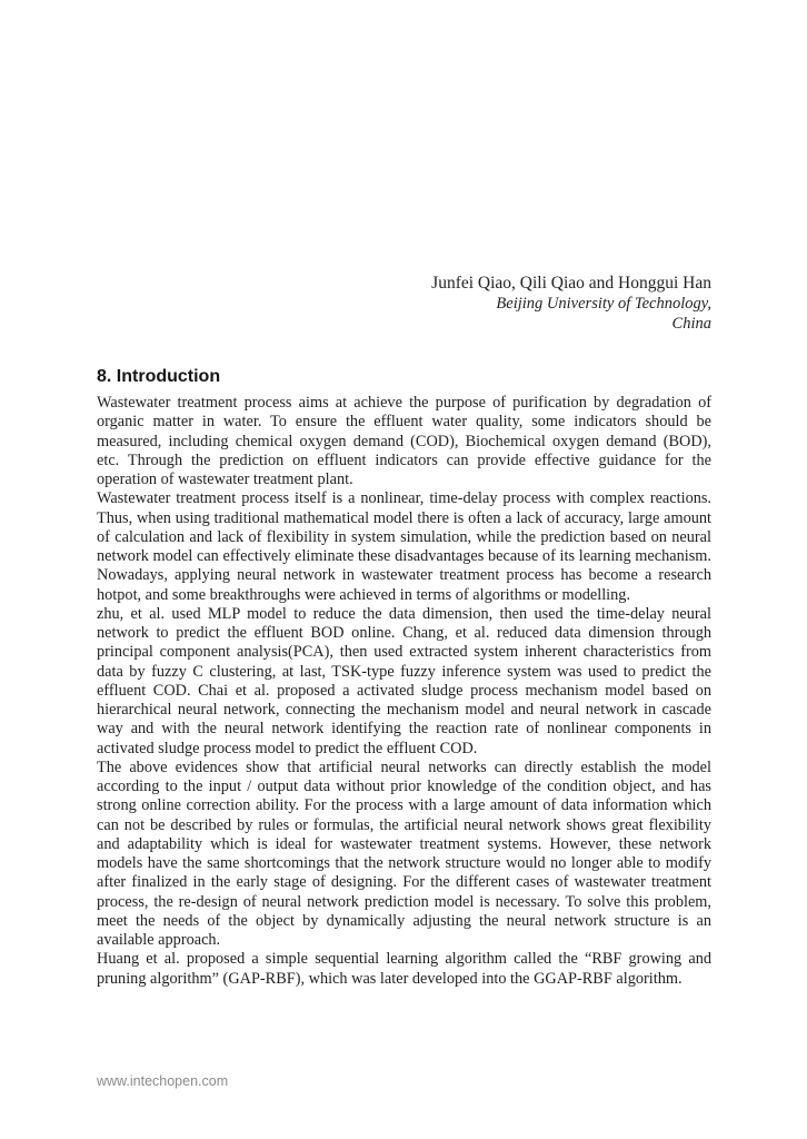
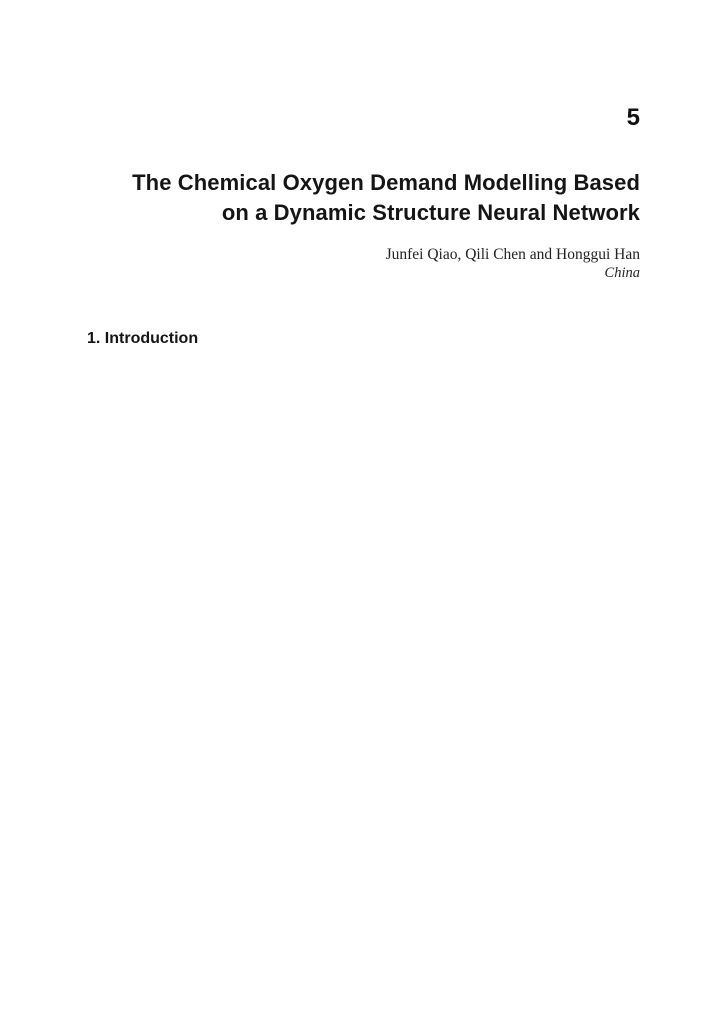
+ 5
+ The Chemical Oxygen Demand Modelling Based
+ on a Dynamic Structure Neural Network
- Junfei Qiao, Qili Qiao and Honggui Han
+ Junfei Qiao, Qili Chen and Honggui Han
- Beijing University of Technology,
  China
- 8. Introduction
+ 1. Introduction
- Wastewater treatment process aims at achieve the purpose of purification by degradation of organic matter in water. To ensure the effluent water quality, some indicators should be measured, including chemical oxygen demand (COD), Biochemical oxygen demand (BOD), etc. Through the prediction on effluent indicators can provide effective guidance for the operation of wastewater treatment plant.
- Wastewater treatment process itself is a nonlinear, time-delay process with complex reactions. Thus, when using traditional mathematical model there is often a lack of accuracy, large amount of calculation and lack of flexibility in system simulation, while the prediction based on neural network model can effectively eliminate these disadvantages because of its learning mechanism. Nowadays, applying neural network in wastewater treatment process has become a research hotpot, and some breakthroughs were achieved in terms of algorithms or modelling.
- zhu, et al. used MLP model to reduce the data dimension, then used the time-delay neural network to predict the effluent BOD online. Chang, et al. reduced data dimension through principal component analysis(PCA), then used extracted system inherent characteristics from data by fuzzy C clustering, at last, TSK-type fuzzy inference system was used to predict the effluent COD. Chai et al. proposed a activated sludge process mechanism model based on hierarchical neural network, connecting the mechanism model and neural network in cascade way and with the neural network identifying the reaction rate of nonlinear components in activated sludge process model to predict the effluent COD.
- The above evidences show that artificial neural networks can directly establish the model according to the input / output data without prior knowledge of the condition object, and has strong online correction ability. For the process with a large amount of data information which can not be described by rules or formulas, the artificial neural network shows great flexibility and adaptability which is ideal for wastewater treatment systems. However, these network models have the same shortcomings that the network structure would no longer able to modify after finalized in the early stage of designing. For the different cases of wastewater treatment process, the re-design of neural network prediction model is necessary. To solve this problem, meet the needs of the object by dynamically adjusting the neural network structure is an available approach.
- Huang et al. proposed a simple sequential learning algorithm called the “RBF growing and pruning algorithm” (GAP-RBF), which was later developed into the GGAP-RBF algorithm.
- www.intechopen.com
